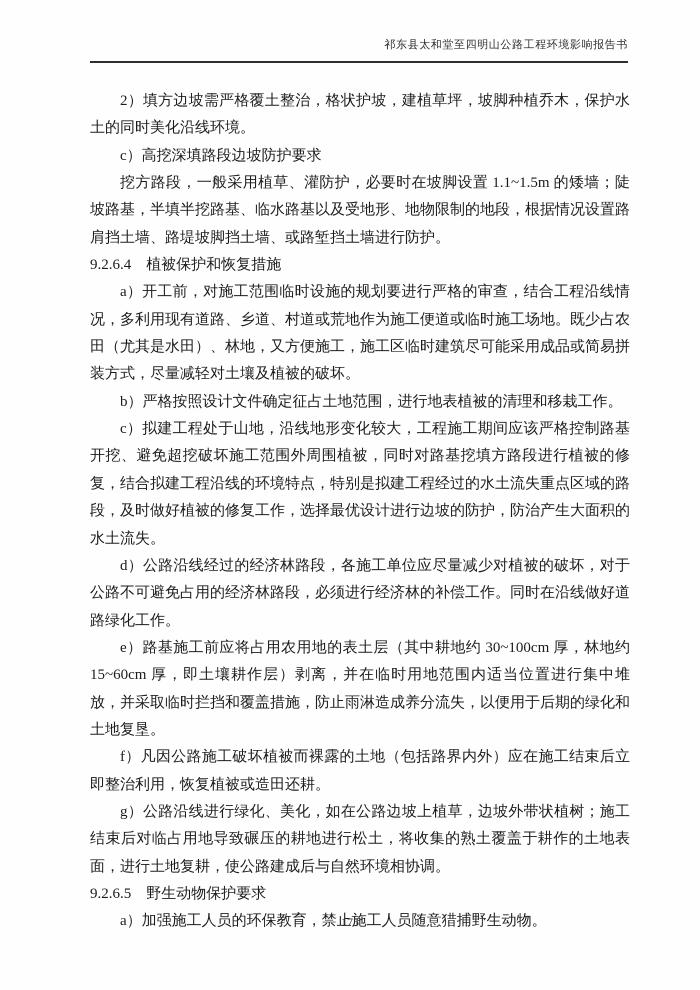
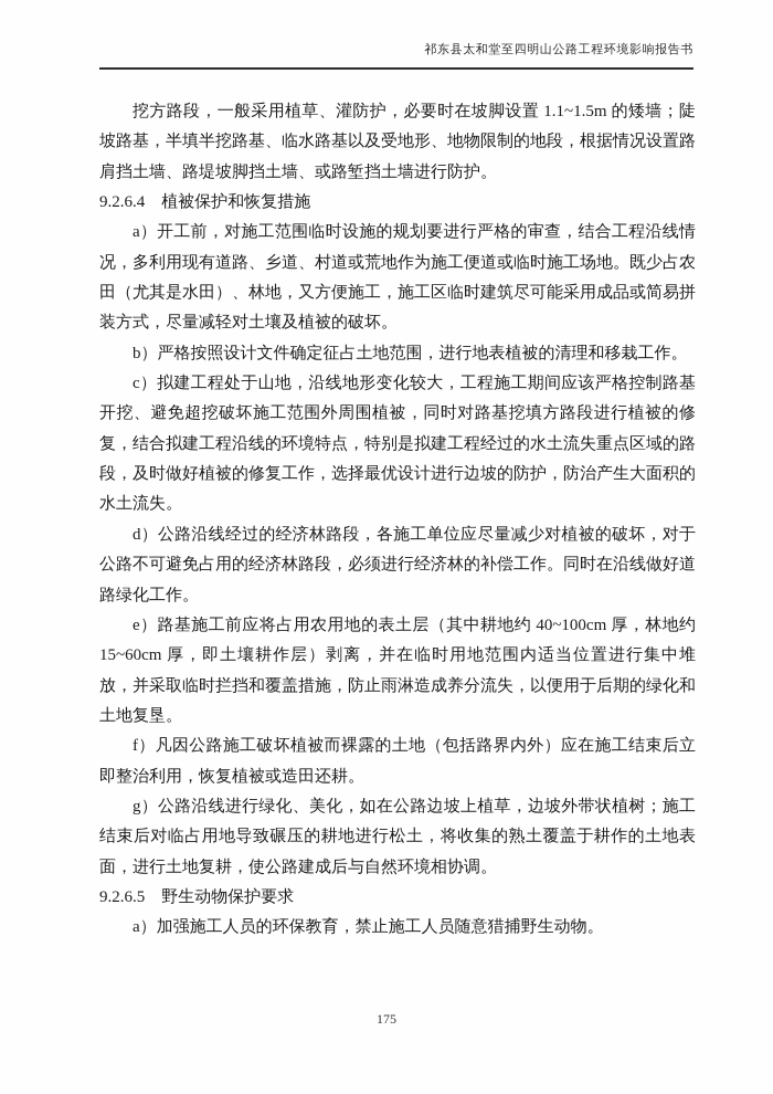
  祁东县太和堂至四明山公路工程环境影响报告书
- 2）填方边坡需严格覆土整治，格状护坡，建植草坪，坡脚种植乔木，保护水土的同时美化沿线环境。
- c）高挖深填路段边坡防护要求
  挖方路段，一般采用植草、灌防护，必要时在坡脚设置 1.1~1.5m 的矮墙；陡坡路基，半填半挖路基、临水路基以及受地形、地物限制的地段，根据情况设置路肩挡土墙、路堤坡脚挡土墙、或路堑挡土墙进行防护。
  9.2.6.4 植被保护和恢复措施
  a）开工前，对施工范围临时设施的规划要进行严格的审查，结合工程沿线情况，多利用现有道路、乡道、村道或荒地作为施工便道或临时施工场地。既少占农田（尤其是水田）、林地，又方便施工，施工区临时建筑尽可能采用成品或简易拼装方式，尽量减轻对土壤及植被的破坏。
  b）严格按照设计文件确定征占土地范围，进行地表植被的清理和移栽工作。
  c）拟建工程处于山地，沿线地形变化较大，工程施工期间应该严格控制路基开挖、避免超挖破坏施工范围外周围植被，同时对路基挖填方路段进行植被的修复，结合拟建工程沿线的环境特点，特别是拟建工程经过的水土流失重点区域的路段，及时做好植被的修复工作，选择最优设计进行边坡的防护，防治产生大面积的水土流失。
  d）公路沿线经过的经济林路段，各施工单位应尽量减少对植被的破坏，对于公路不可避免占用的经济林路段，必须进行经济林的补偿工作。同时在沿线做好道路绿化工作。
- e）路基施工前应将占用农用地的表土层（其中耕地约 30~100cm 厚，林地约15~60cm 厚，即土壤耕作层）剥离，并在临时用地范围内适当位置进行集中堆放，并采取临时拦挡和覆盖措施，防止雨淋造成养分流失，以便用于后期的绿化和土地复垦。
+ e）路基施工前应将占用农用地的表土层（其中耕地约 40~100cm 厚，林地约15~60cm 厚，即土壤耕作层）剥离，并在临时用地范围内适当位置进行集中堆放，并采取临时拦挡和覆盖措施，防止雨淋造成养分流失，以便用于后期的绿化和土地复垦。
  f）凡因公路施工破坏植被而裸露的土地（包括路界内外）应在施工结束后立即整治利用，恢复植被或造田还耕。
  g）公路沿线进行绿化、美化，如在公路边坡上植草，边坡外带状植树；施工结束后对临占用地导致碾压的耕地进行松土，将收集的熟土覆盖于耕作的土地表面，进行土地复耕，使公路建成后与自然环境相协调。
  9.2.6.5 野生动物保护要求
  a）加强施工人员的环保教育，禁止施工人员随意猎捕野生动物。
  175
